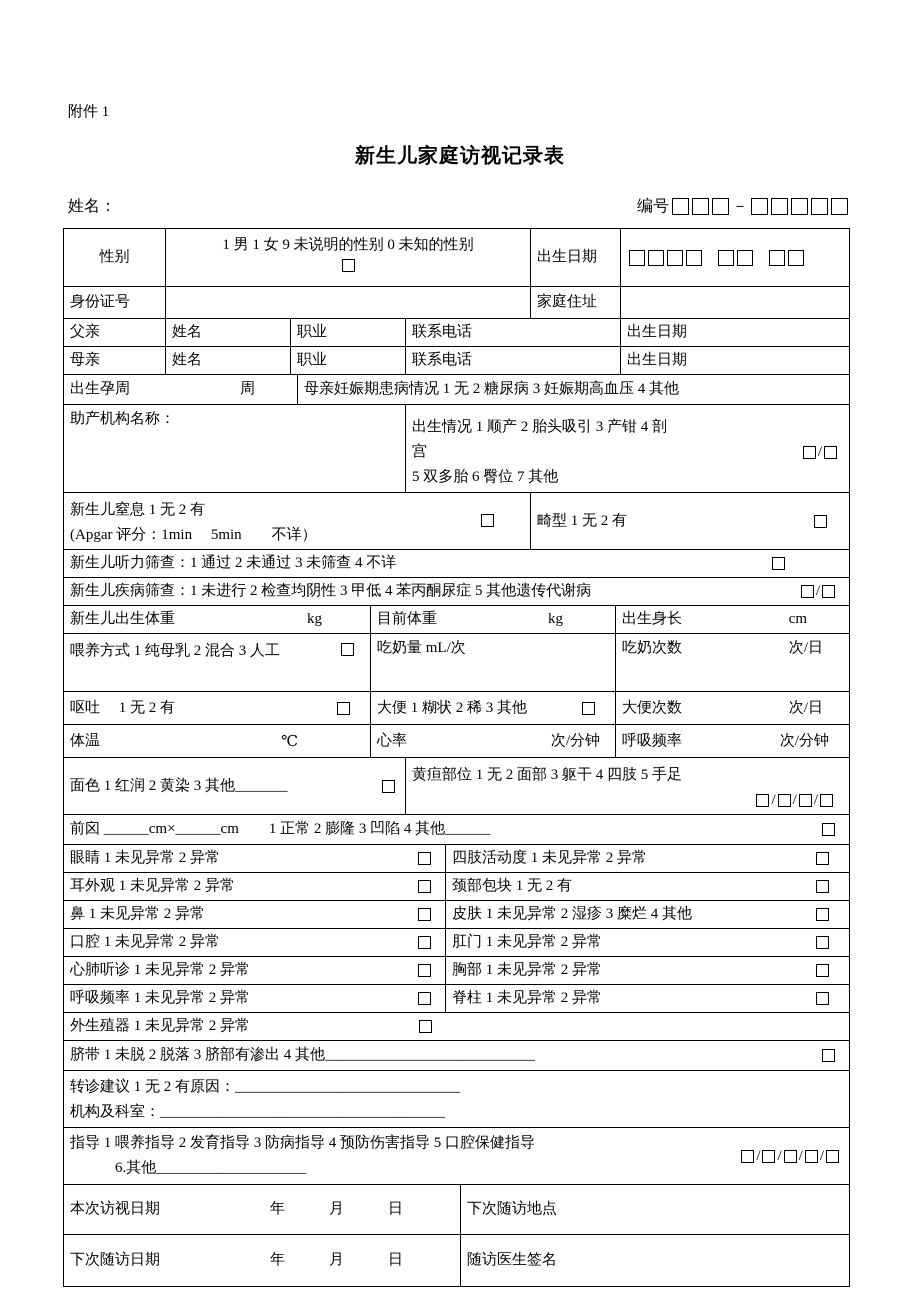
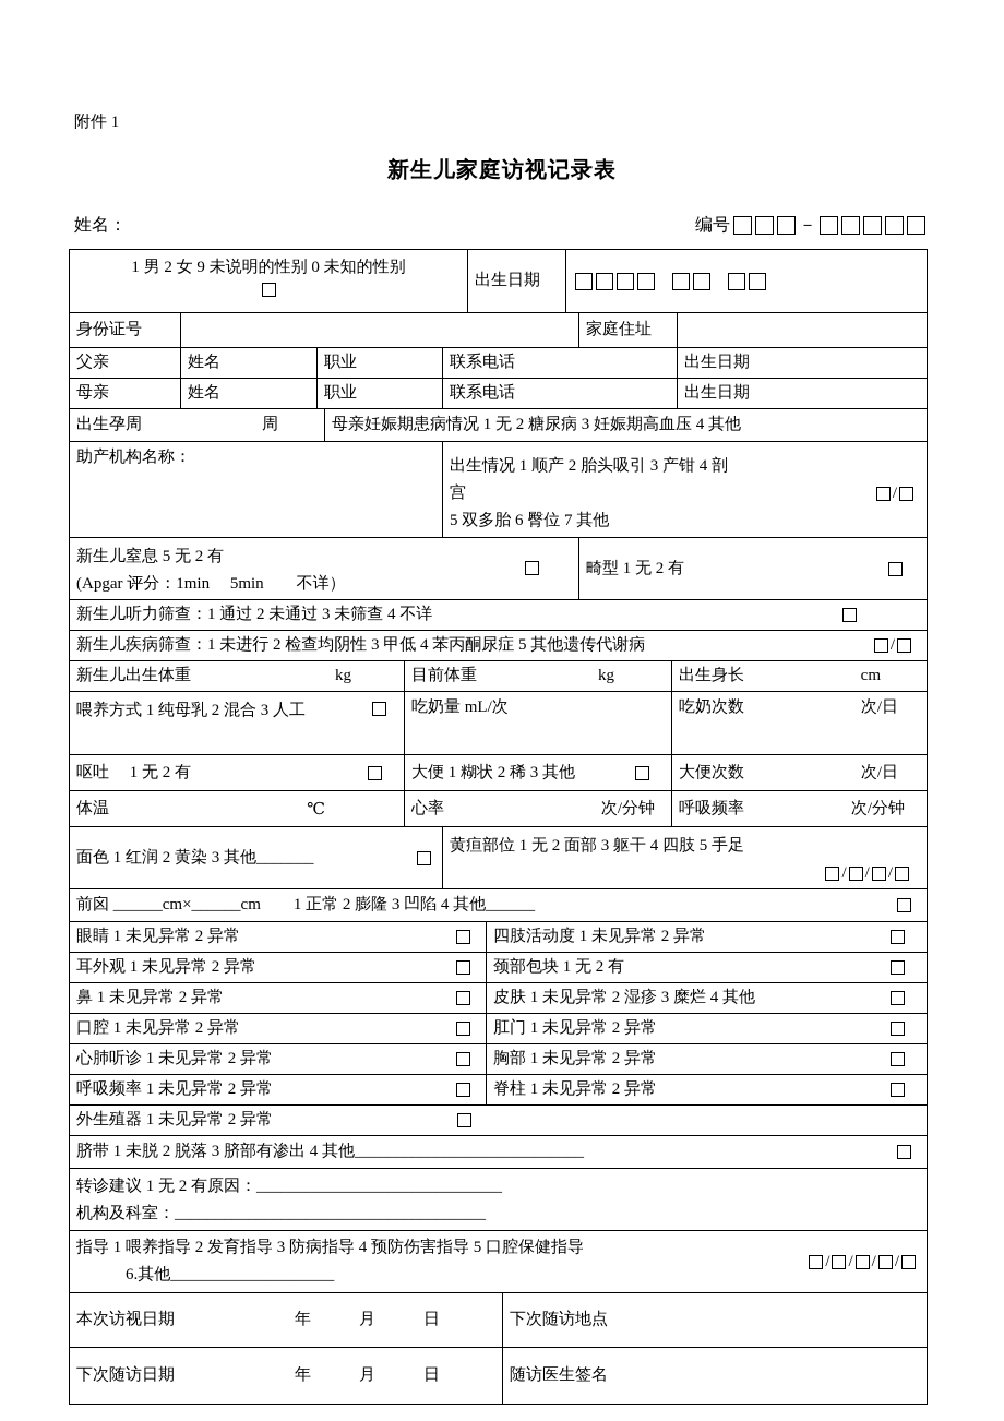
  附件 1
  新生儿家庭访视记录表
  姓名：
  编号
  －
- 性别
- 1 男 1 女 9 未说明的性别 0 未知的性别
+ 1 男 2 女 9 未说明的性别 0 未知的性别
  出生日期
  身份证号
  家庭住址
  父亲
  姓名
  职业
  联系电话
  出生日期
  母亲
  姓名
  职业
  联系电话
  出生日期
  出生孕周
  周
  母亲妊娠期患病情况 1 无 2 糖尿病 3 妊娠期高血压 4 其他
  助产机构名称：
  出生情况 1 顺产 2 胎头吸引 3 产钳 4 剖
  宫
  /
  5 双多胎 6 臀位 7 其他
- 新生儿窒息 1 无 2 有
+ 新生儿窒息 5 无 2 有
  (Apgar 评分：1min 5min 不详）
  畸型 1 无 2 有
  新生儿听力筛查：1 通过 2 未通过 3 未筛查 4 不详
  新生儿疾病筛查：1 未进行 2 检查均阴性 3 甲低 4 苯丙酮尿症 5 其他遗传代谢病
  /
  新生儿出生体重
  kg
  目前体重
  kg
  出生身长
  cm
  喂养方式 1 纯母乳 2 混合 3 人工
  吃奶量 mL/次
  吃奶次数
  次/日
  呕吐 1 无 2 有
  大便 1 糊状 2 稀 3 其他
  大便次数
  次/日
  体温
  ℃
  心率
  次/分钟
  呼吸频率
  次/分钟
  面色 1 红润 2 黄染 3 其他_______
  黄疸部位 1 无 2 面部 3 躯干 4 四肢 5 手足
  /
  /
  /
  前囟 ______cm×______cm 1 正常 2 膨隆 3 凹陷 4 其他______
  眼睛 1 未见异常 2 异常
  四肢活动度 1 未见异常 2 异常
  耳外观 1 未见异常 2 异常
  颈部包块 1 无 2 有
  鼻 1 未见异常 2 异常
  皮肤 1 未见异常 2 湿疹 3 糜烂 4 其他
  口腔 1 未见异常 2 异常
  肛门 1 未见异常 2 异常
  心肺听诊 1 未见异常 2 异常
  胸部 1 未见异常 2 异常
  呼吸频率 1 未见异常 2 异常
  脊柱 1 未见异常 2 异常
  外生殖器 1 未见异常 2 异常
  脐带 1 未脱 2 脱落 3 脐部有渗出 4 其他____________________________
  转诊建议 1 无 2 有原因：______________________________
  机构及科室：______________________________________
  指导 1 喂养指导 2 发育指导 3 防病指导 4 预防伤害指导 5 口腔保健指导
  6.其他____________________
  /
  /
  /
  /
  本次访视日期
  年
  月
  日
  下次随访地点
  下次随访日期
  年
  月
  日
  随访医生签名
